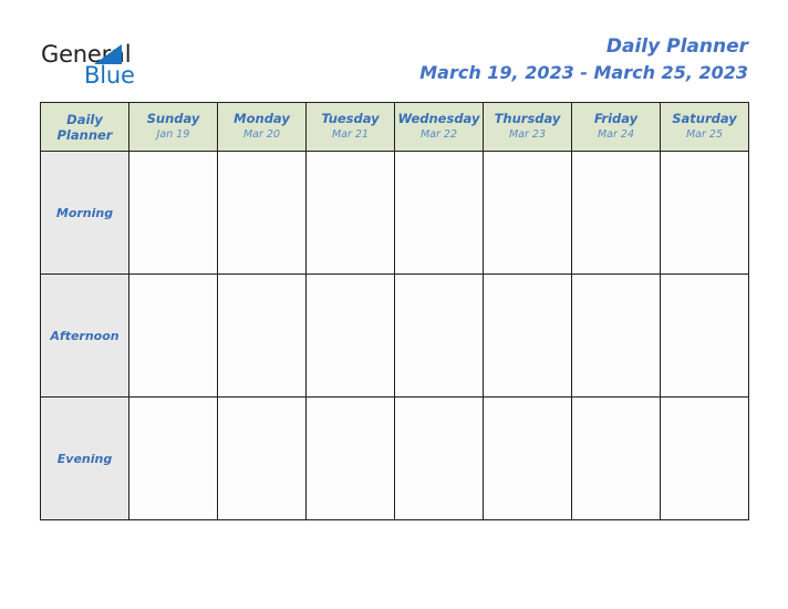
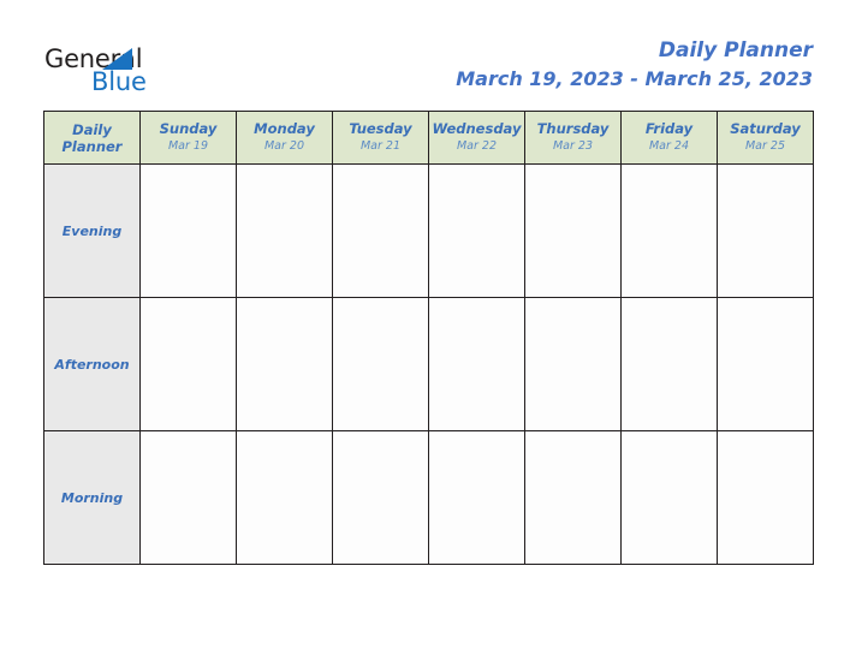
  General
  Blue
  Daily Planner
  March 19, 2023 - March 25, 2023
- Daily Planner	Sunday Jan 19	Monday Mar 20	Tuesday Mar 21	Wednesday Mar 22	Thursday Mar 23	Friday Mar 24	Saturday Mar 25
+ Daily Planner	Sunday Mar 19	Monday Mar 20	Tuesday Mar 21	Wednesday Mar 22	Thursday Mar 23	Friday Mar 24	Saturday Mar 25
- Morning
+ Evening
  Afternoon
- Evening
+ Morning
